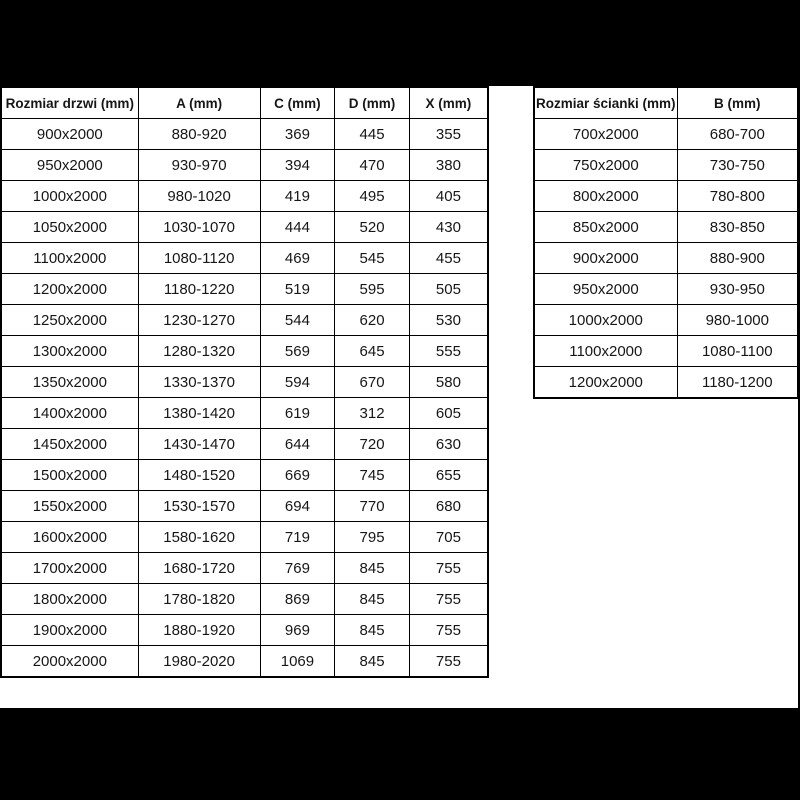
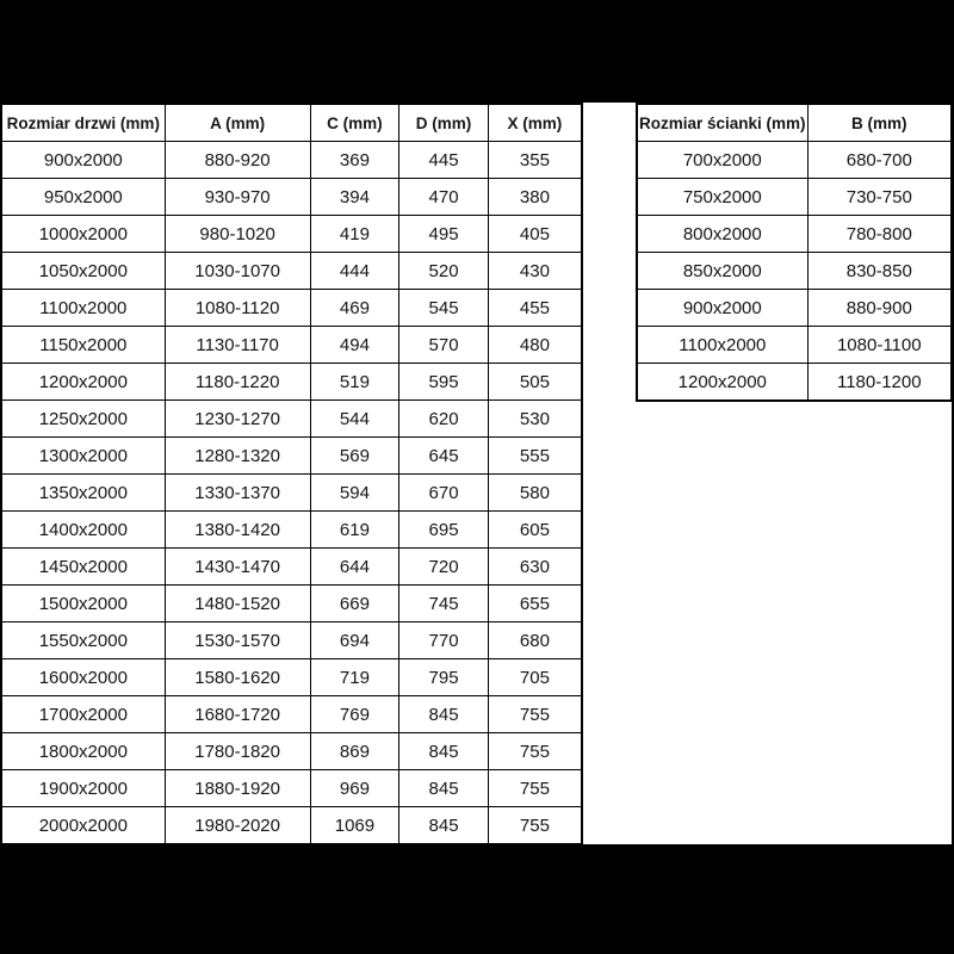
  Rozmiar drzwi (mm)	A (mm)	C (mm)	D (mm)	X (mm)
  900x2000	880-920	369	445	355
  950x2000	930-970	394	470	380
  1000x2000	980-1020	419	495	405
  1050x2000	1030-1070	444	520	430
  1100x2000	1080-1120	469	545	455
+ 1150x2000	1130-1170	494	570	480
  1200x2000	1180-1220	519	595	505
  1250x2000	1230-1270	544	620	530
  1300x2000	1280-1320	569	645	555
  1350x2000	1330-1370	594	670	580
- 1400x2000	1380-1420	619	312	605
+ 1400x2000	1380-1420	619	695	605
  1450x2000	1430-1470	644	720	630
  1500x2000	1480-1520	669	745	655
  1550x2000	1530-1570	694	770	680
  1600x2000	1580-1620	719	795	705
  1700x2000	1680-1720	769	845	755
  1800x2000	1780-1820	869	845	755
  1900x2000	1880-1920	969	845	755
  2000x2000	1980-2020	1069	845	755
  Rozmiar ścianki (mm)	B (mm)
  700x2000	680-700
  750x2000	730-750
  800x2000	780-800
  850x2000	830-850
  900x2000	880-900
- 950x2000	930-950
- 1000x2000	980-1000
  1100x2000	1080-1100
  1200x2000	1180-1200
